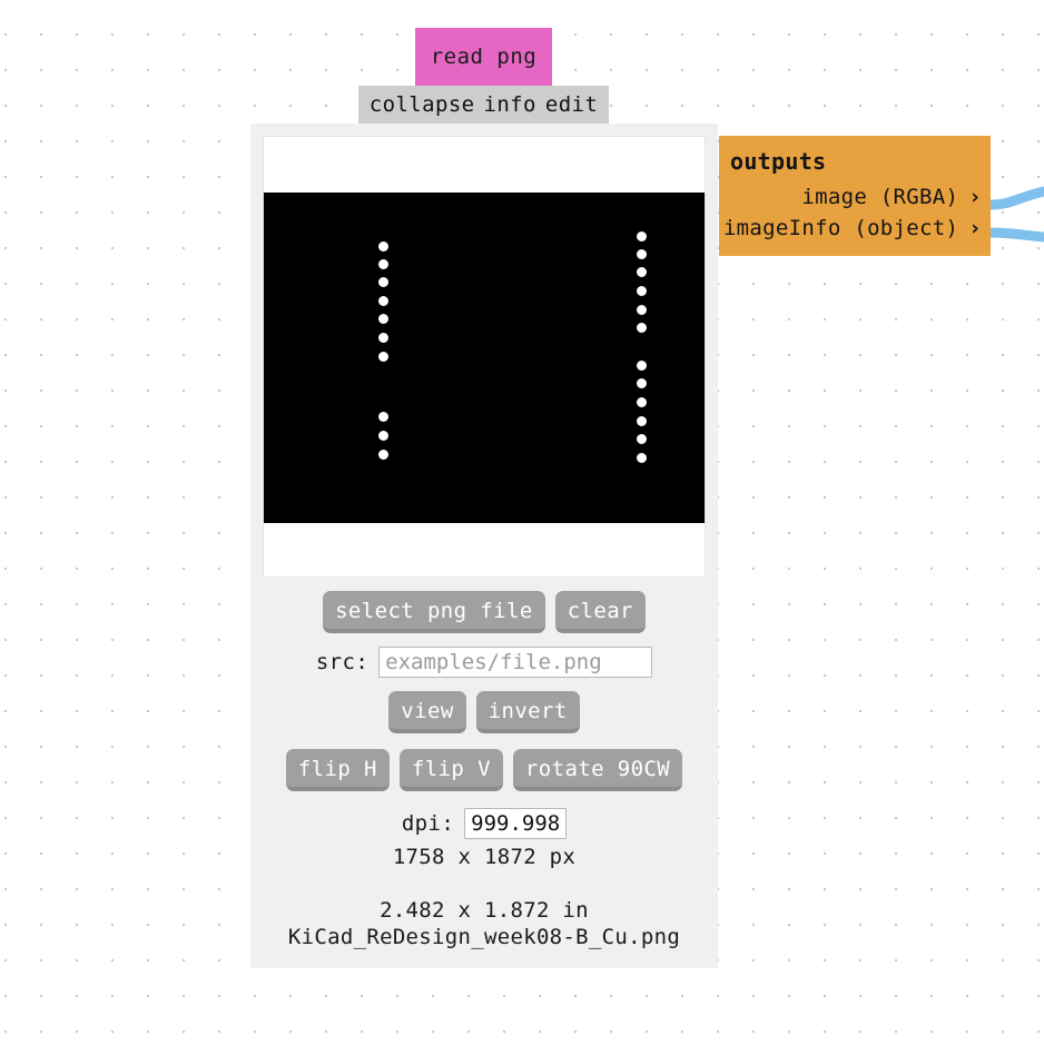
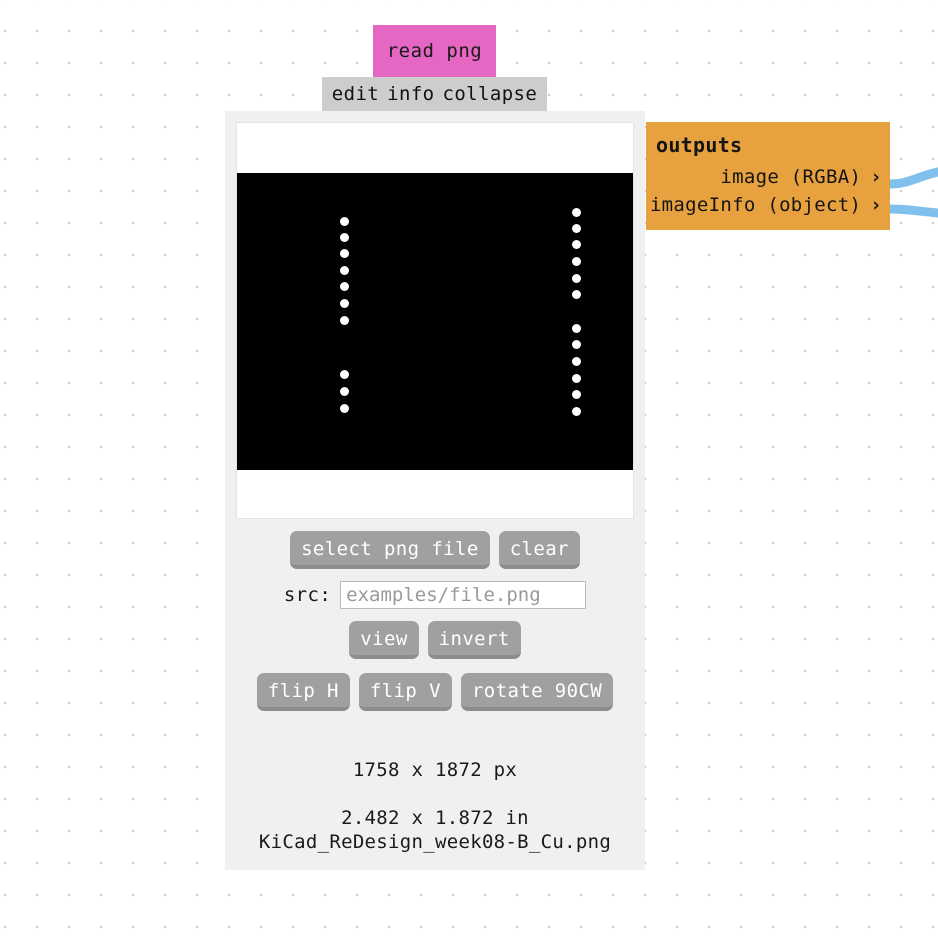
  read png
- collapse
+ edit
  info
- edit
+ collapse
  select png file
  clear
  src:
  examples/file.png
  view
  invert
  flip H
  flip V
  rotate 90CW
- dpi:
- 999.998
  1758 x 1872 px
  2.482 x 1.872 in
  KiCad_ReDesign_week08-B_Cu.png
  outputs
  image (RGBA)
  ›
  imageInfo (object)
  ›
